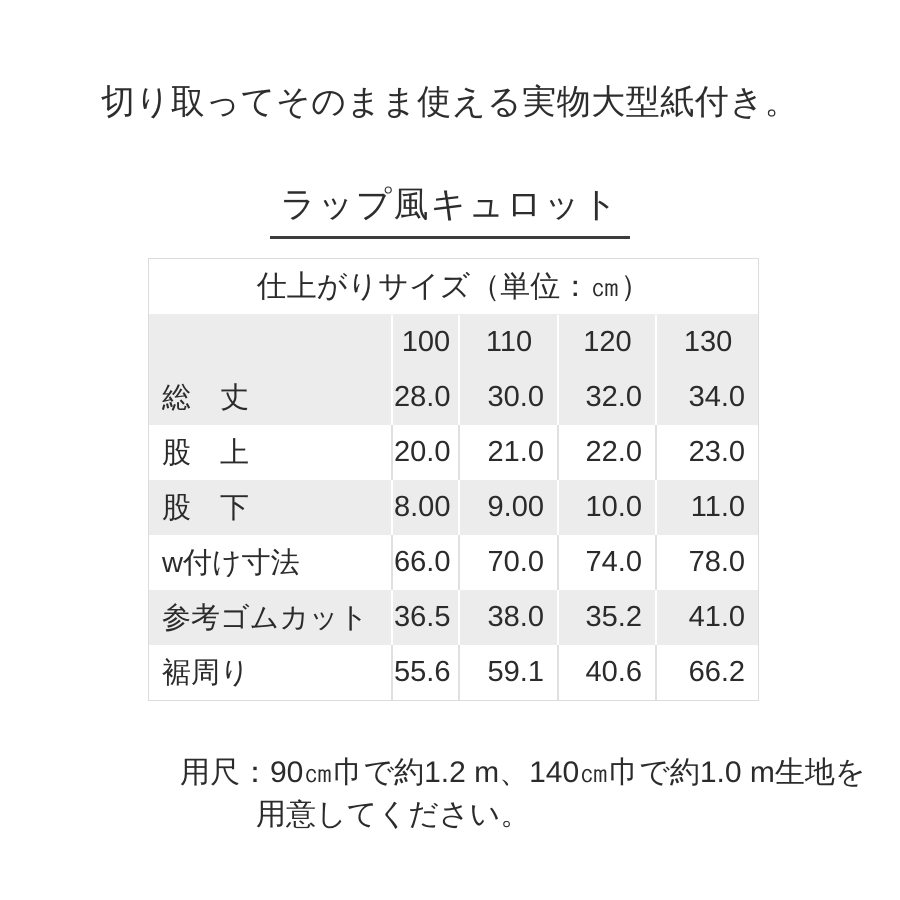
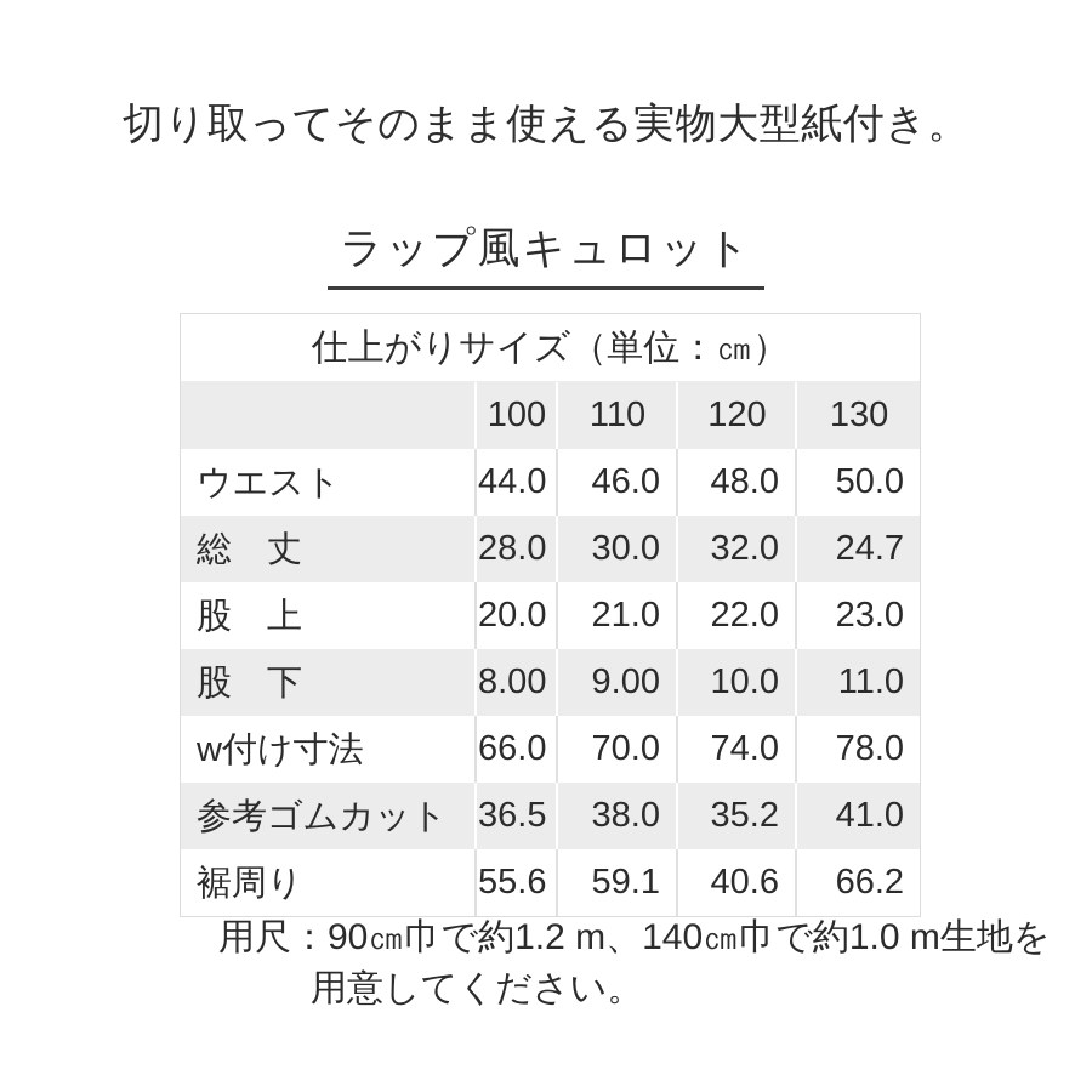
  切り取ってそのまま使える実物大型紙付き。
  ラップ風キュロット
  仕上がりサイズ（単位：㎝）
  	100	110	120	130
+ ウエスト	44.0	46.0	48.0	50.0
- 総 丈	28.0	30.0	32.0	34.0
+ 総 丈	28.0	30.0	32.0	24.7
  股 上	20.0	21.0	22.0	23.0
  股 下	8.00	9.00	10.0	11.0
  w付け寸法	66.0	70.0	74.0	78.0
  参考ゴムカット	36.5	38.0	35.2	41.0
  裾周り	55.6	59.1	40.6	66.2
  用尺：90㎝巾で約1.2 m、140㎝巾で約1.0 m生地を
  用意してください。
